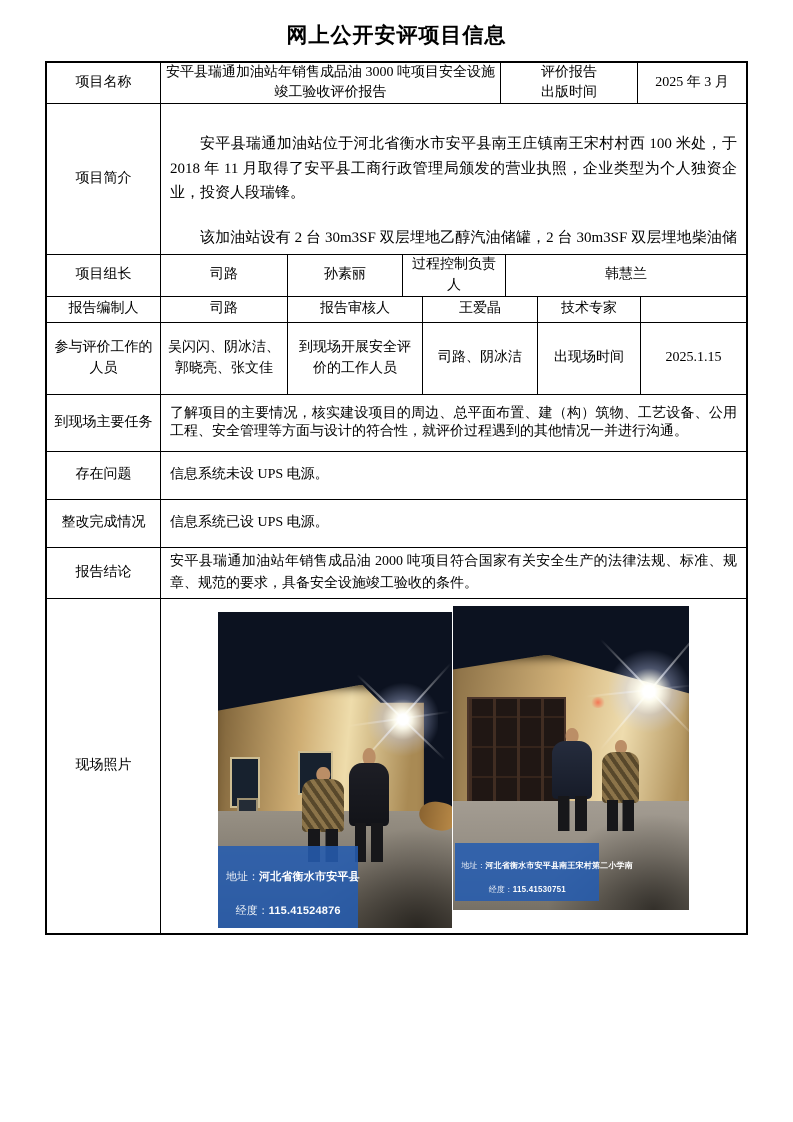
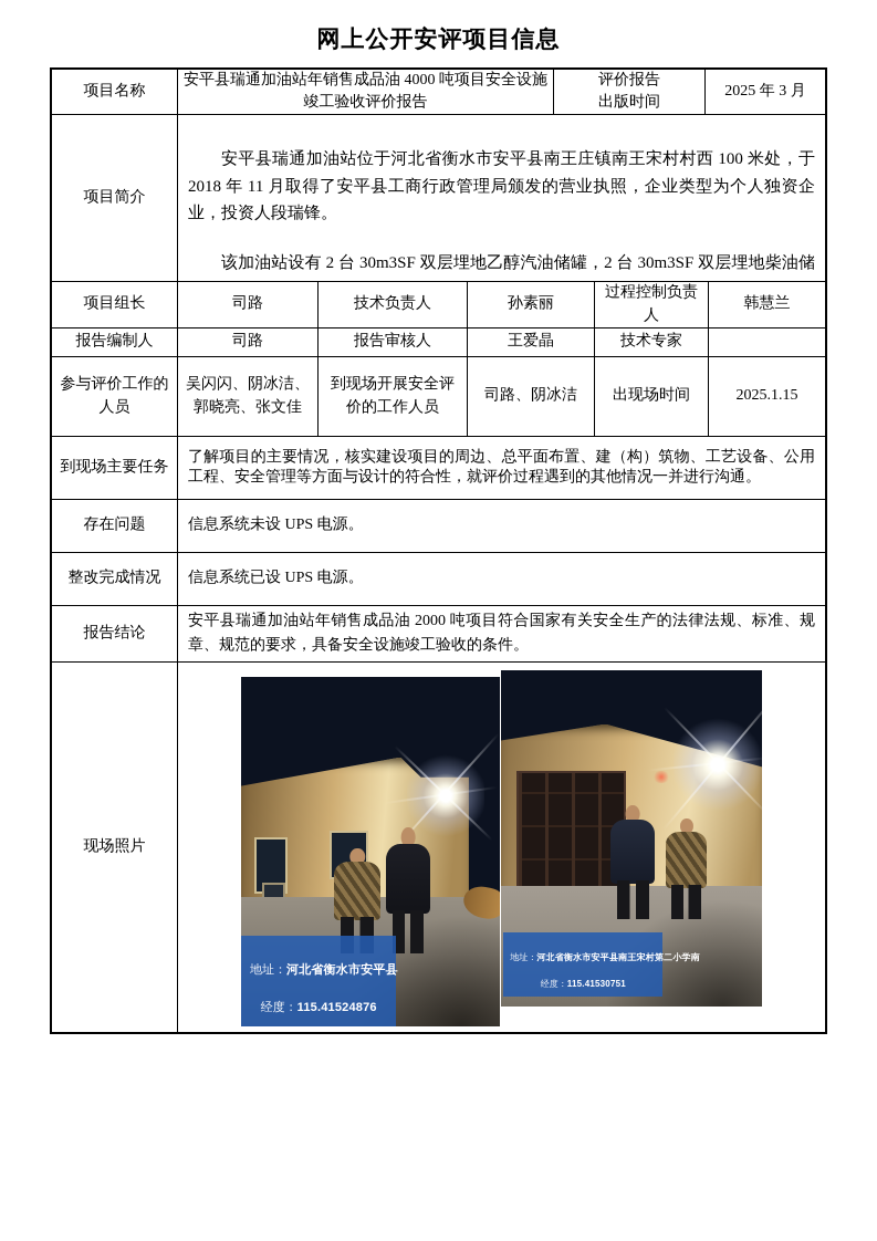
  网上公开安评项目信息
  项目名称
- 安平县瑞通加油站年销售成品油 3000 吨项目安全设施竣工验收评价报告
+ 安平县瑞通加油站年销售成品油 4000 吨项目安全设施竣工验收评价报告
  评价报告
  出版时间
  2025 年 3 月
  项目简介
  安平县瑞通加油站位于河北省衡水市安平县南王庄镇南王宋村村西 100 米处，于 2018 年 11 月取得了安平县工商行政管理局颁发的营业执照，企业类型为个人独资企业，投资人段瑞锋。
  项目组长
  司路
+ 技术负责人
  孙素丽
  过程控制负责
  人
  韩慧兰
  报告编制人
  司路
  报告审核人
  王爱晶
  技术专家
  参与评价工作的
  人员
  吴闪闪、阴冰洁、
  郭晓亮、张文佳
  到现场开展安全评
  价的工作人员
  司路、阴冰洁
  出现场时间
  2025.1.15
  到现场主要任务
  了解项目的主要情况，核实建设项目的周边、总平面布置、建（构）筑物、工艺设备、公用工程、安全管理等方面与设计的符合性，就评价过程遇到的其他情况一并进行沟通。
  存在问题
  信息系统未设 UPS 电源。
  整改完成情况
  信息系统已设 UPS 电源。
  报告结论
  安平县瑞通加油站年销售成品油 2000 吨项目符合国家有关安全生产的法律法规、标准、规章、规范的要求，具备安全设施竣工验收的条件。
  现场照片
  地址：河北省衡水市安平县
  经度：115.41524876
  地址：河北省衡水市安平县南王宋村第二小学南
  经度：115.41530751
